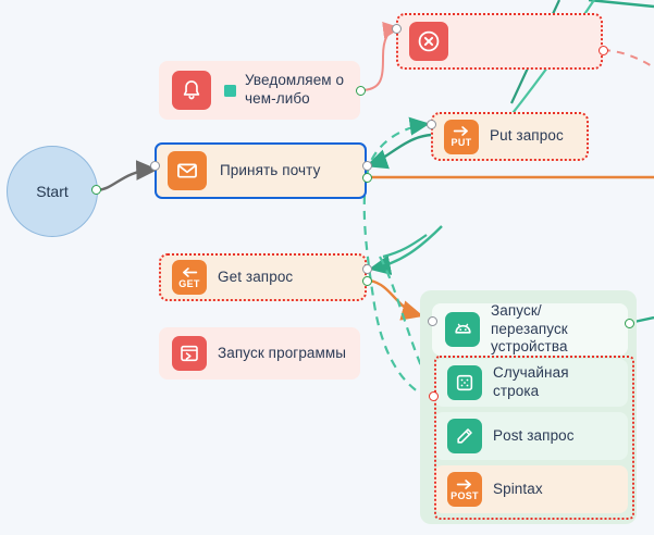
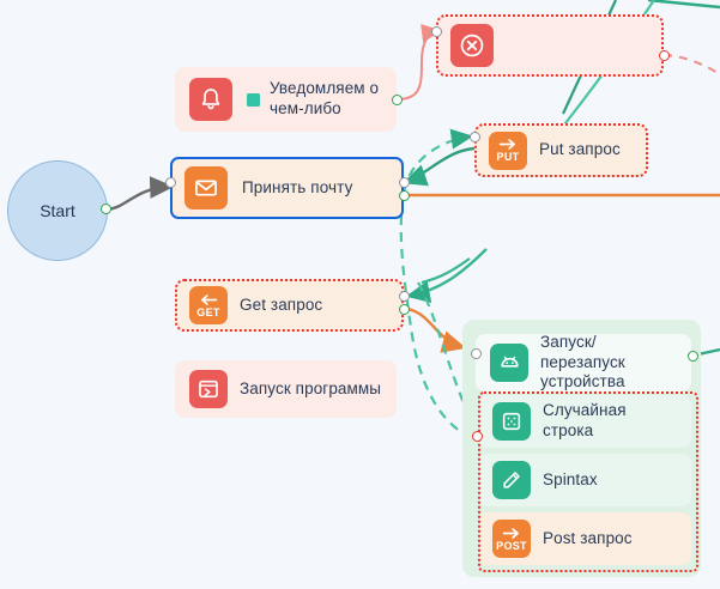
  Start
  Уведомляем о чем-либо
  Принять почту
  PUT
  Put запрос
  GET
  Get запрос
  Запуск программы
  Запуск/перезапуск устройства
  Случайная строка
- Post запрос
+ Spintax
  POST
- Spintax
+ Post запрос
